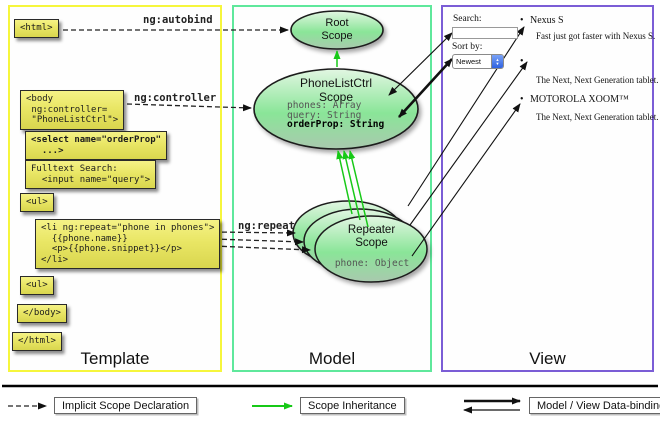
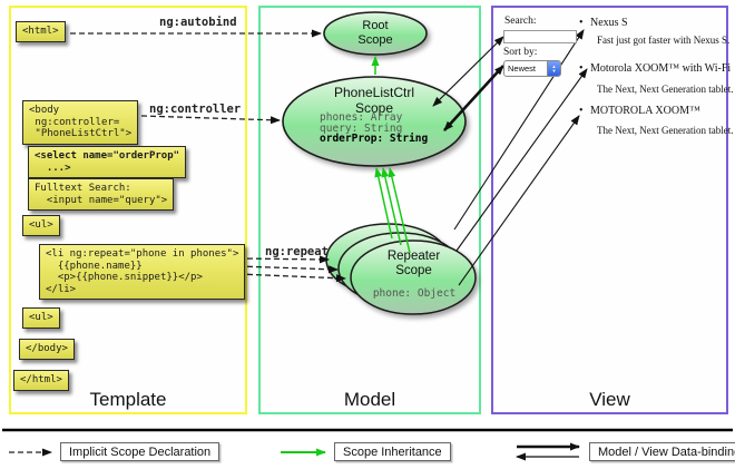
  <html>
  <body
  ng:controller=
  "PhoneListCtrl">
  <select name="orderProp"
  ...>
  Fulltext Search:
  <input name="query">
  <ul>
  <li ng:repeat="phone in phones">
  {{phone.name}}
  <p>{{phone.snippet}}</p>
  </li>
  <ul>
  </body>
  </html>
  ng:autobind
  ng:controller
  ng:repeat
  Root
  Scope
  PhoneListCtrl
  Scope
  phones: Array
  query: String
  orderProp: String
  Repeater
  Scope
  phone: Object
  Search:
  Sort by:
  Newest
  •
  Nexus S
  Fast just got faster with Nexus S.
  •
+ Motorola XOOM™ with Wi-Fi
  The Next, Next Generation tablet.
  •
  MOTOROLA XOOM™
  The Next, Next Generation tablet.
  Template
  Model
  View
  Implicit Scope Declaration
  Scope Inheritance
  Model / View Data-bindin
